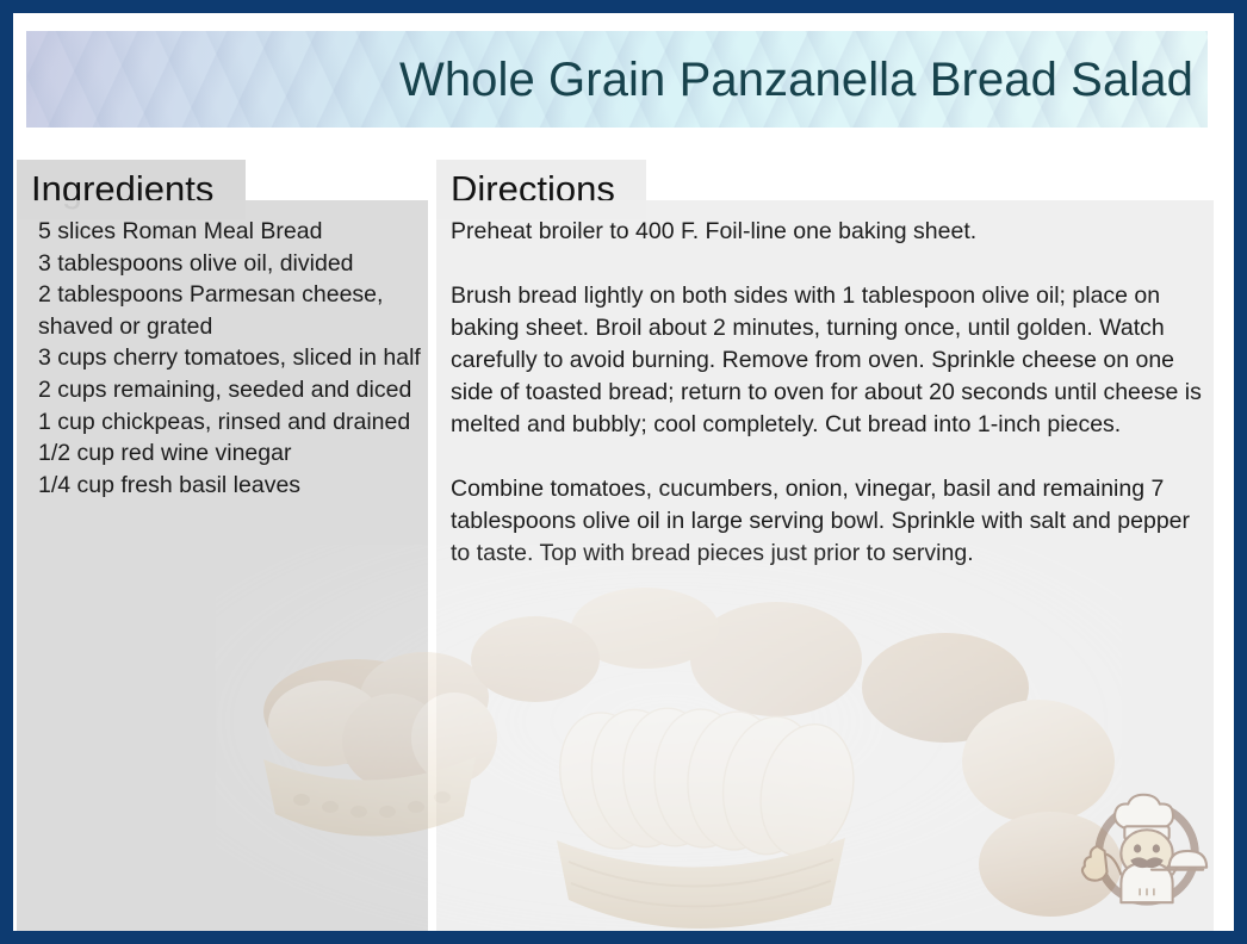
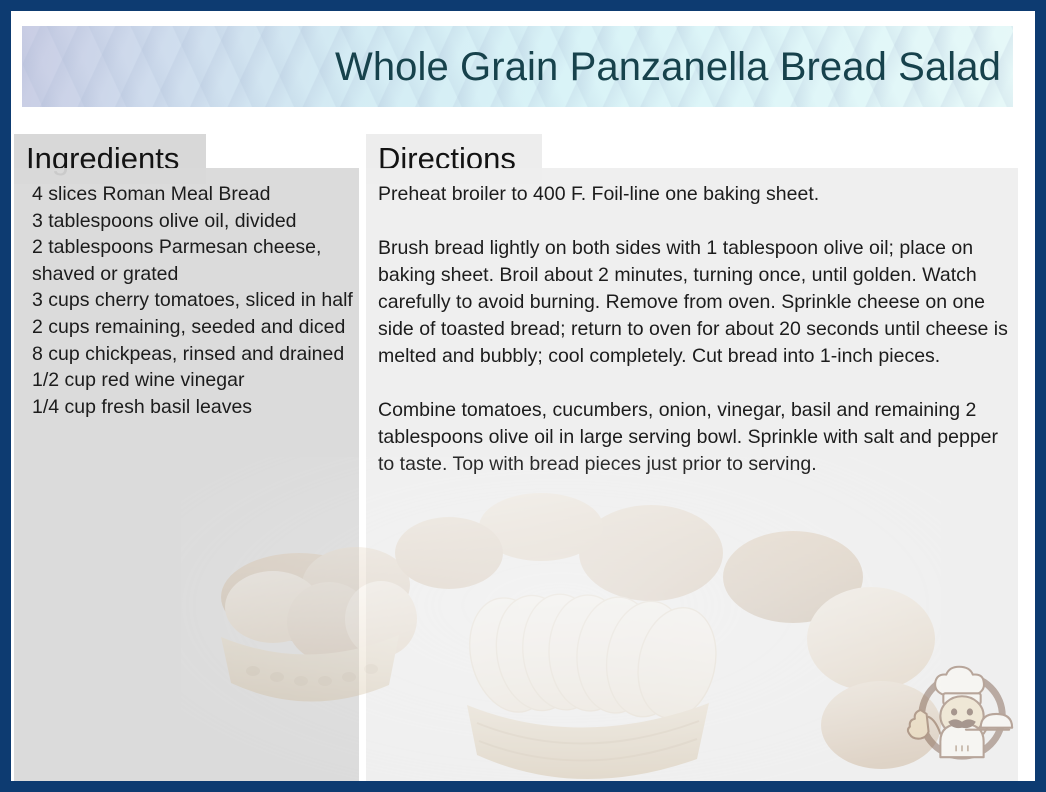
  Whole Grain Panzanella Bread Salad
  Ingredients
- 5 slices Roman Meal Bread
+ 4 slices Roman Meal Bread
  3 tablespoons olive oil, divided
  2 tablespoons Parmesan cheese, shaved or grated
  3 cups cherry tomatoes, sliced in half
  2 cups remaining, seeded and diced
- 1 cup chickpeas, rinsed and drained
+ 8 cup chickpeas, rinsed and drained
  1/2 cup red wine vinegar
  1/4 cup fresh basil leaves
  Directions
  Preheat broiler to 400 F. Foil-line one baking sheet.
  Brush bread lightly on both sides with 1 tablespoon olive oil; place on baking sheet. Broil about 2 minutes, turning once, until golden. Watch carefully to avoid burning. Remove from oven. Sprinkle cheese on one side of toasted bread; return to oven for about 20 seconds until cheese is melted and bubbly; cool completely. Cut bread into 1-inch pieces.
- Combine tomatoes, cucumbers, onion, vinegar, basil and remaining 7 tablespoons olive oil in large serving bowl. Sprinkle with salt and pepper to taste. Top with bread pieces just prior to serving.
+ Combine tomatoes, cucumbers, onion, vinegar, basil and remaining 2 tablespoons olive oil in large serving bowl. Sprinkle with salt and pepper to taste. Top with bread pieces just prior to serving.
